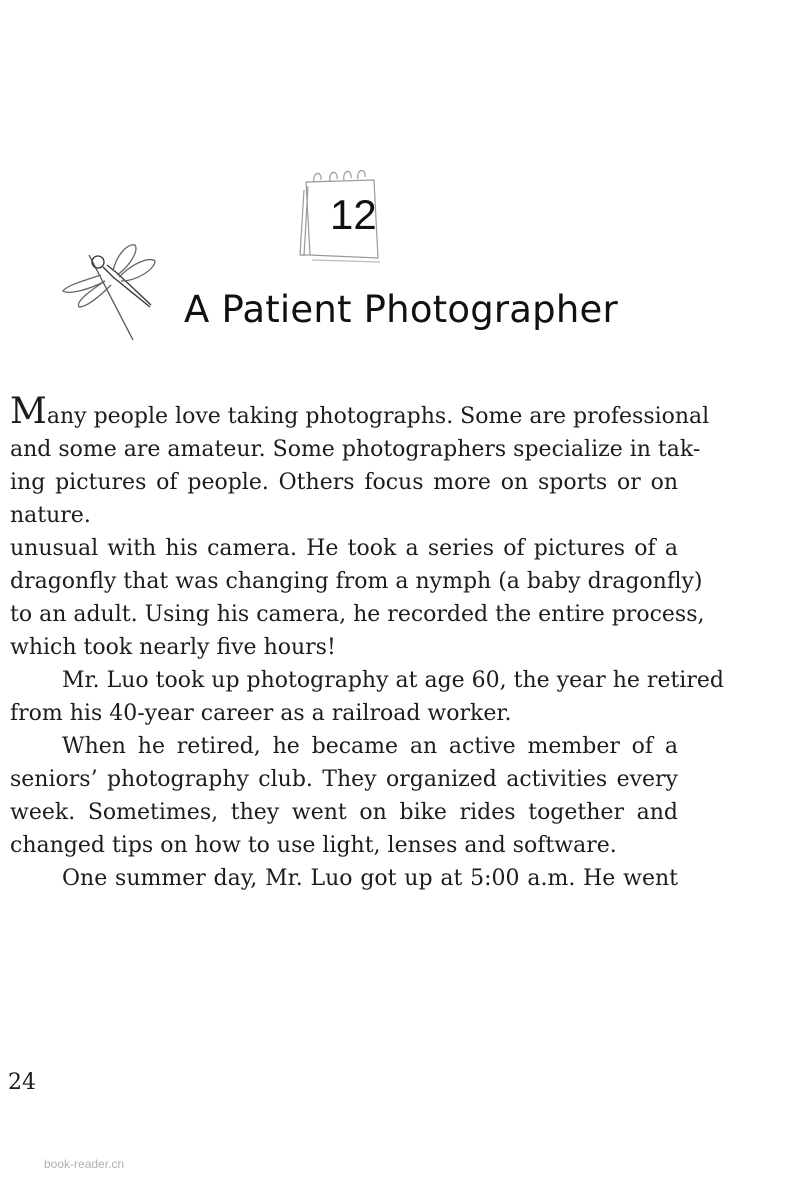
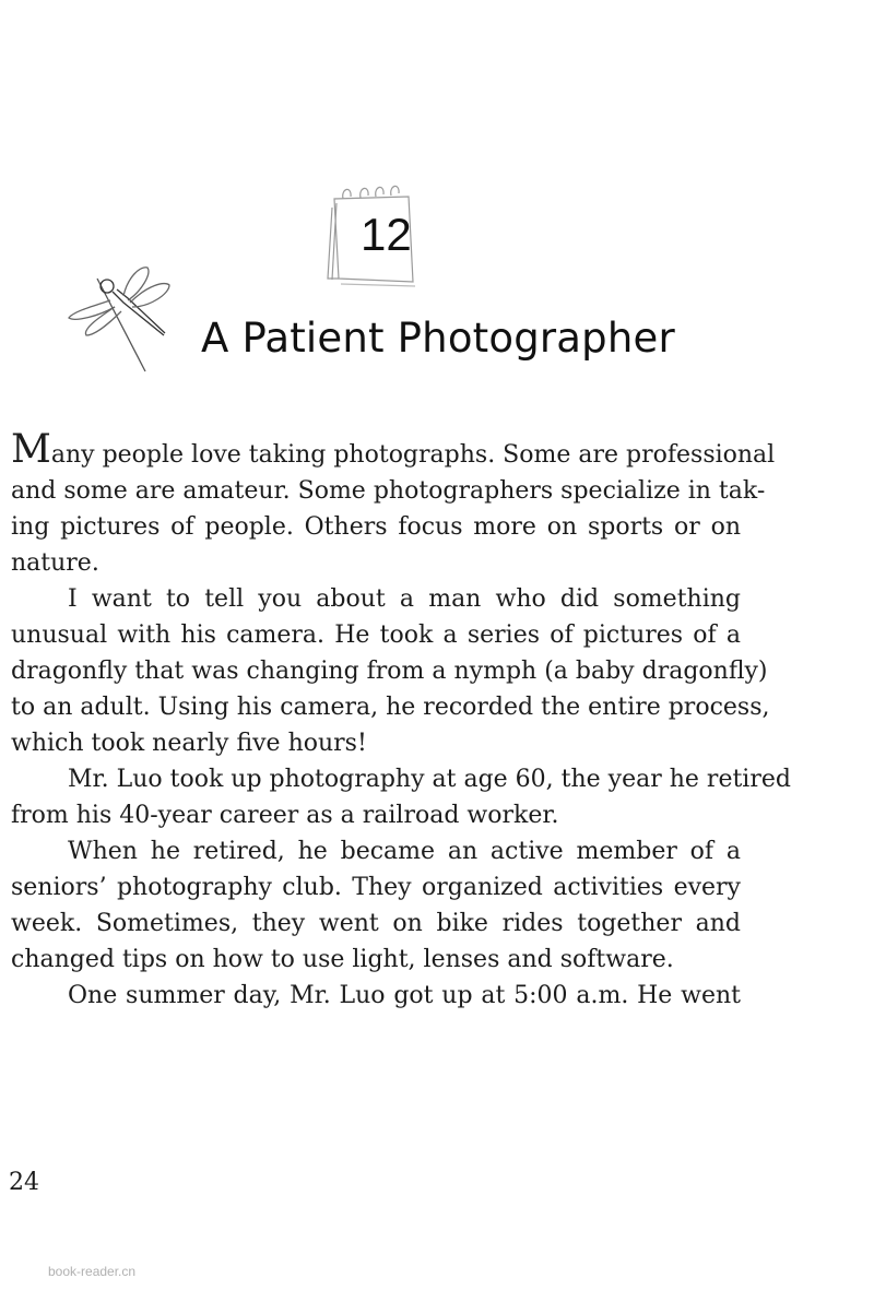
  12
  A Patient Photographer
  Many people love taking photographs. Some are professional
  and some are amateur. Some photographers specialize in tak-
  ing pictures of people. Others focus more on sports or on
  nature.
+ I want to tell you about a man who did something
  unusual with his camera. He took a series of pictures of a
  dragonfly that was changing from a nymph (a baby dragonfly)
  to an adult. Using his camera, he recorded the entire process,
  which took nearly five hours!
  Mr. Luo took up photography at age 60, the year he retired
  from his 40-year career as a railroad worker.
  When he retired, he became an active member of a
  seniors’ photography club. They organized activities every
  week. Sometimes, they went on bike rides together and
  changed tips on how to use light, lenses and software.
  One summer day, Mr. Luo got up at 5:00 a.m. He went
  24
  book-reader.cn
